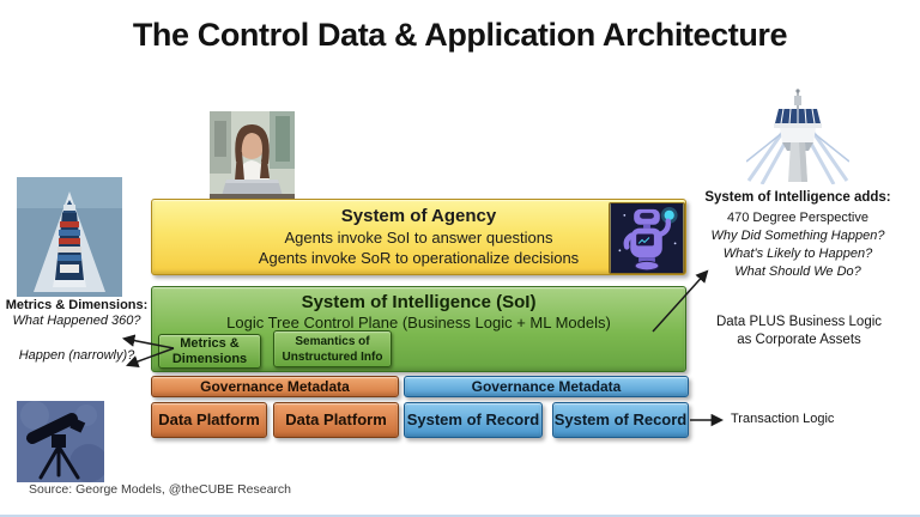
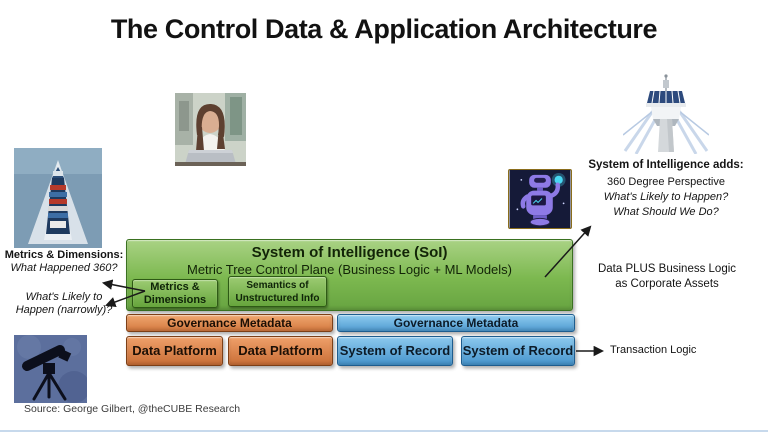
  The Control Data & Application Architecture
- System of Agency
- Agents invoke SoI to answer questions
- Agents invoke SoR to operationalize decisions
  System of Intelligence (SoI)
- Logic Tree Control Plane (Business Logic + ML Models)
+ Metric Tree Control Plane (Business Logic + ML Models)
  Metrics &
  Dimensions
  Semantics of
  Unstructured Info
  Governance Metadata
  Data Platform
  Data Platform
  Governance Metadata
  System of Record
  System of Record
  Metrics & Dimensions:
  What Happened 360?
+ What's Likely to
  Happen (narrowly)?
  System of Intelligence adds:
- 470 Degree Perspective
+ 360 Degree Perspective
- Why Did Something Happen?
  What's Likely to Happen?
  What Should We Do?
  Data PLUS Business Logic
  as Corporate Assets
  Transaction Logic
- Source: George Models, @theCUBE Research
+ Source: George Gilbert, @theCUBE Research
